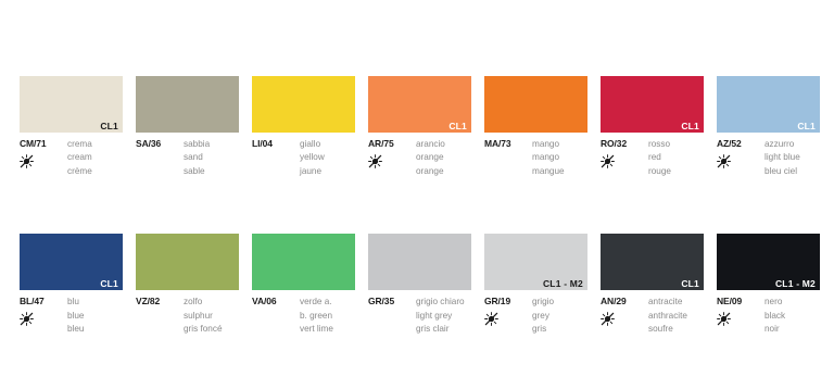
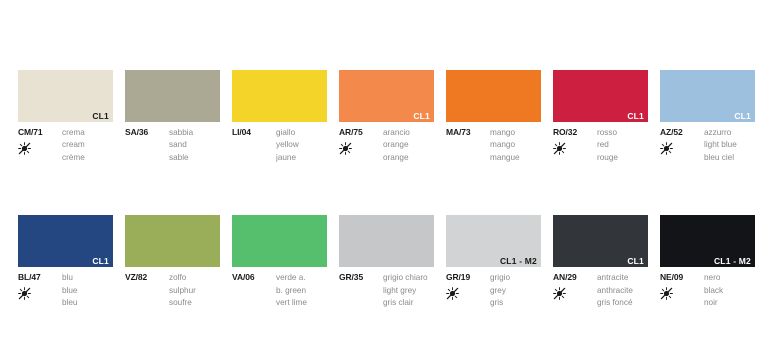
  CL1
  CM/71
  crema
  cream
  crème
  SA/36
  sabbia
  sand
  sable
  LI/04
  giallo
  yellow
  jaune
  CL1
  AR/75
  arancio
  orange
  orange
  MA/73
  mango
  mango
  mangue
  CL1
  RO/32
  rosso
  red
  rouge
  CL1
  AZ/52
  azzurro
  light blue
  bleu ciel
  CL1
  BL/47
  blu
  blue
  bleu
  VZ/82
  zolfo
  sulphur
- gris foncé
+ soufre
  VA/06
  verde a.
  b. green
  vert lime
  GR/35
  grigio chiaro
  light grey
  gris clair
  CL1 - M2
  GR/19
  grigio
  grey
  gris
  CL1
  AN/29
  antracite
  anthracite
- soufre
+ gris foncé
  CL1 - M2
  NE/09
  nero
  black
  noir
